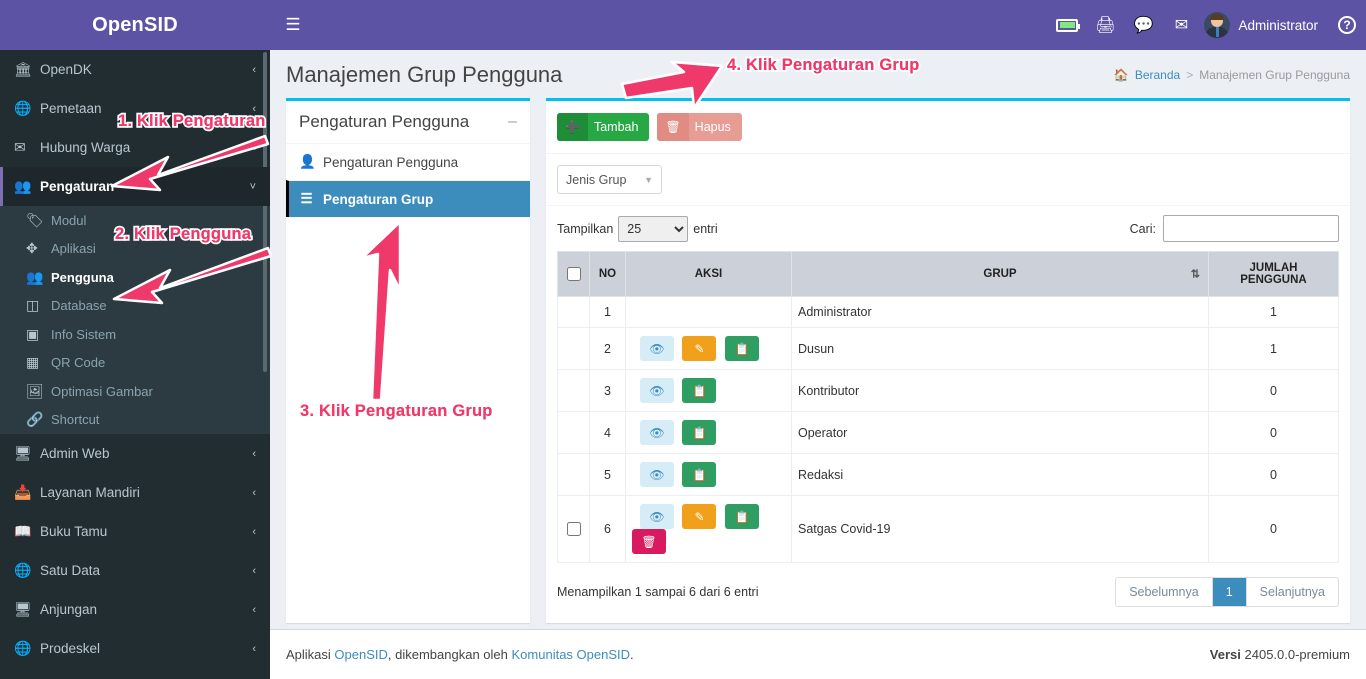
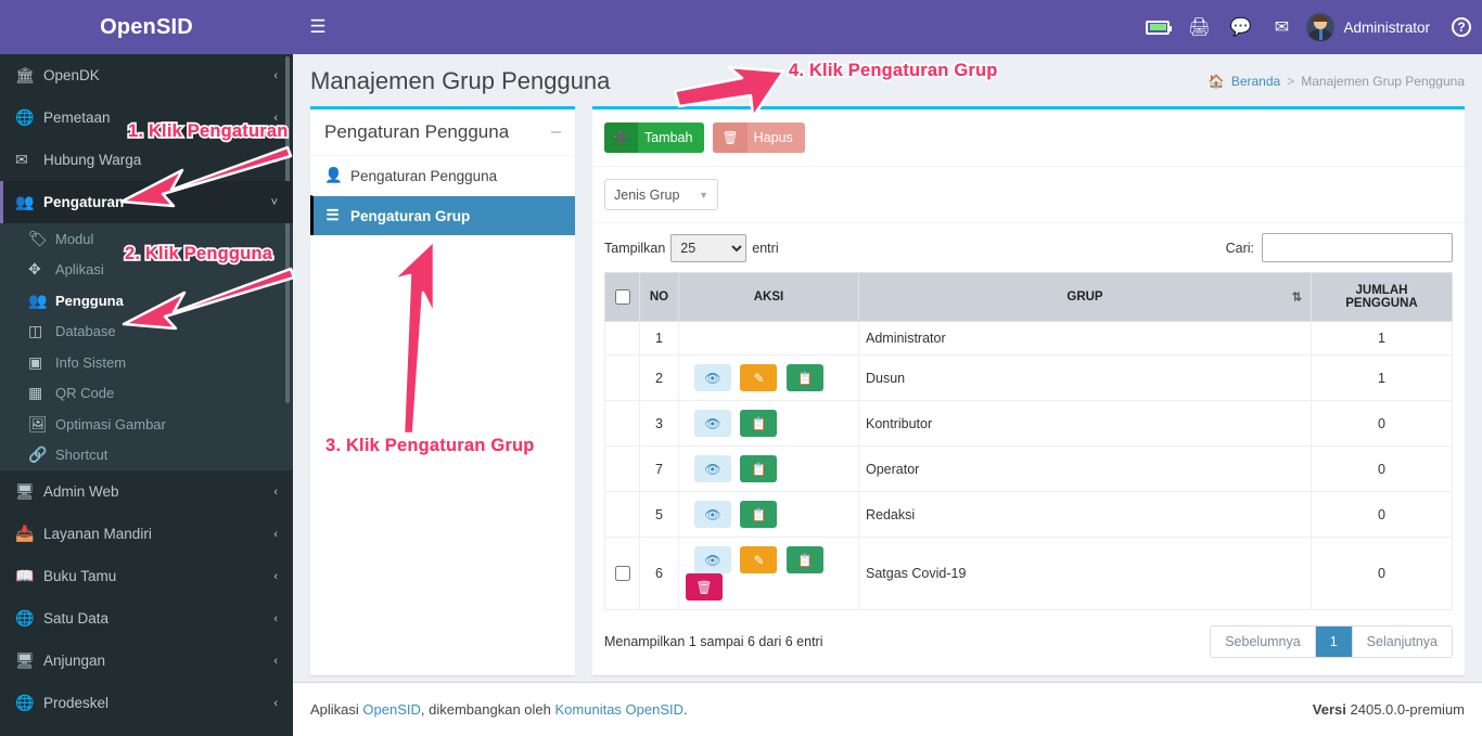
  OpenSID
  🏛
  OpenDK
  ‹
  🌐
  Pemetaan
  ‹
  ✉
  Hubung Warga
  👥
  Pengaturan
  ˅
  🏷
  Modul
  ✥
  Aplikasi
  👥
  Pengguna
  ◫
  Database
  ▣
  Info Sistem
  ▦
  QR Code
  🖼
  Optimasi Gambar
  🔗
  Shortcut
  🖥
  Admin Web
  ‹
  📥
  Layanan Mandiri
  ‹
  📖
  Buku Tamu
  ‹
  🌐
  Satu Data
  ‹
  🖥
  Anjungan
  ‹
  🌐
  Prodeskel
  ‹
  ☰
  🖨
  💬
  ✉
  Administrator
  ?
  Manajemen Grup Pengguna
  🏠
  Beranda
  >
  Manajemen Grup Pengguna
  Pengaturan Pengguna
  –
  👤
  Pengaturan Pengguna
  ☰
  Pengaturan Grup
  ➕
  Tambah
  🗑
  Hapus
  Jenis Grup
  ▼
  Tampilkan
  25
  entri
  Cari:
  	NO	AKSI	GRUP ⇅	JUMLAH PENGGUNA
  	1		Administrator	1
  	2	👁 ✎ 📋	Dusun	1
  	3	👁 📋	Kontributor	0
- 	4	👁 📋	Operator	0
+ 	7	👁 📋	Operator	0
  	5	👁 📋	Redaksi	0
  	6	👁 ✎ 📋 🗑	Satgas Covid-19	0
  Menampilkan 1 sampai 6 dari 6 entri
  Sebelumnya
  1
  Selanjutnya
  Aplikasi OpenSID, dikembangkan oleh Komunitas OpenSID.
  Versi 2405.0.0-premium
  1. Klik Pengaturan
  2. Klik Pengguna
  3. Klik Pengaturan Grup
  4. Klik Pengaturan Grup
